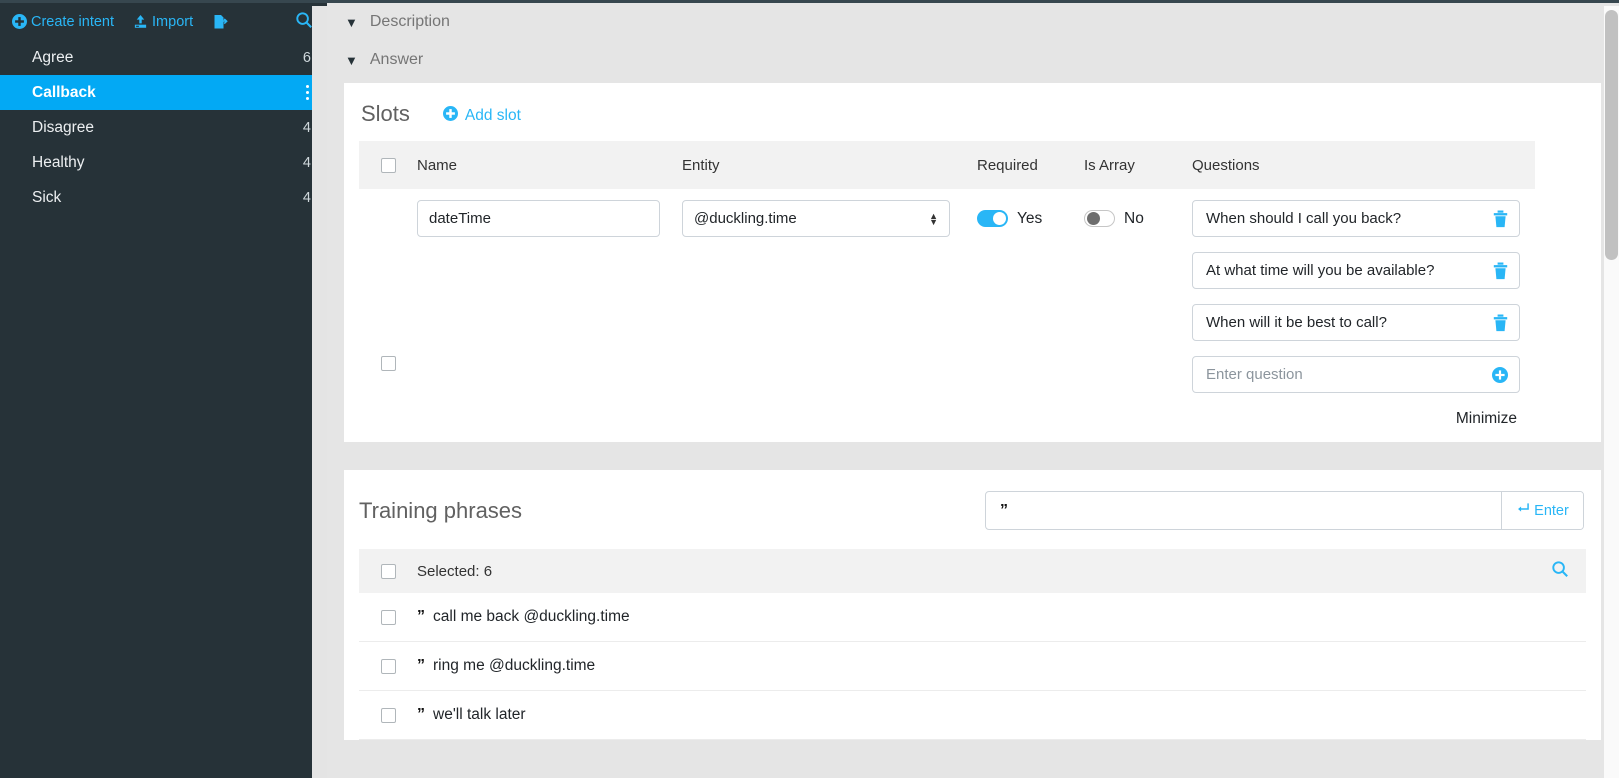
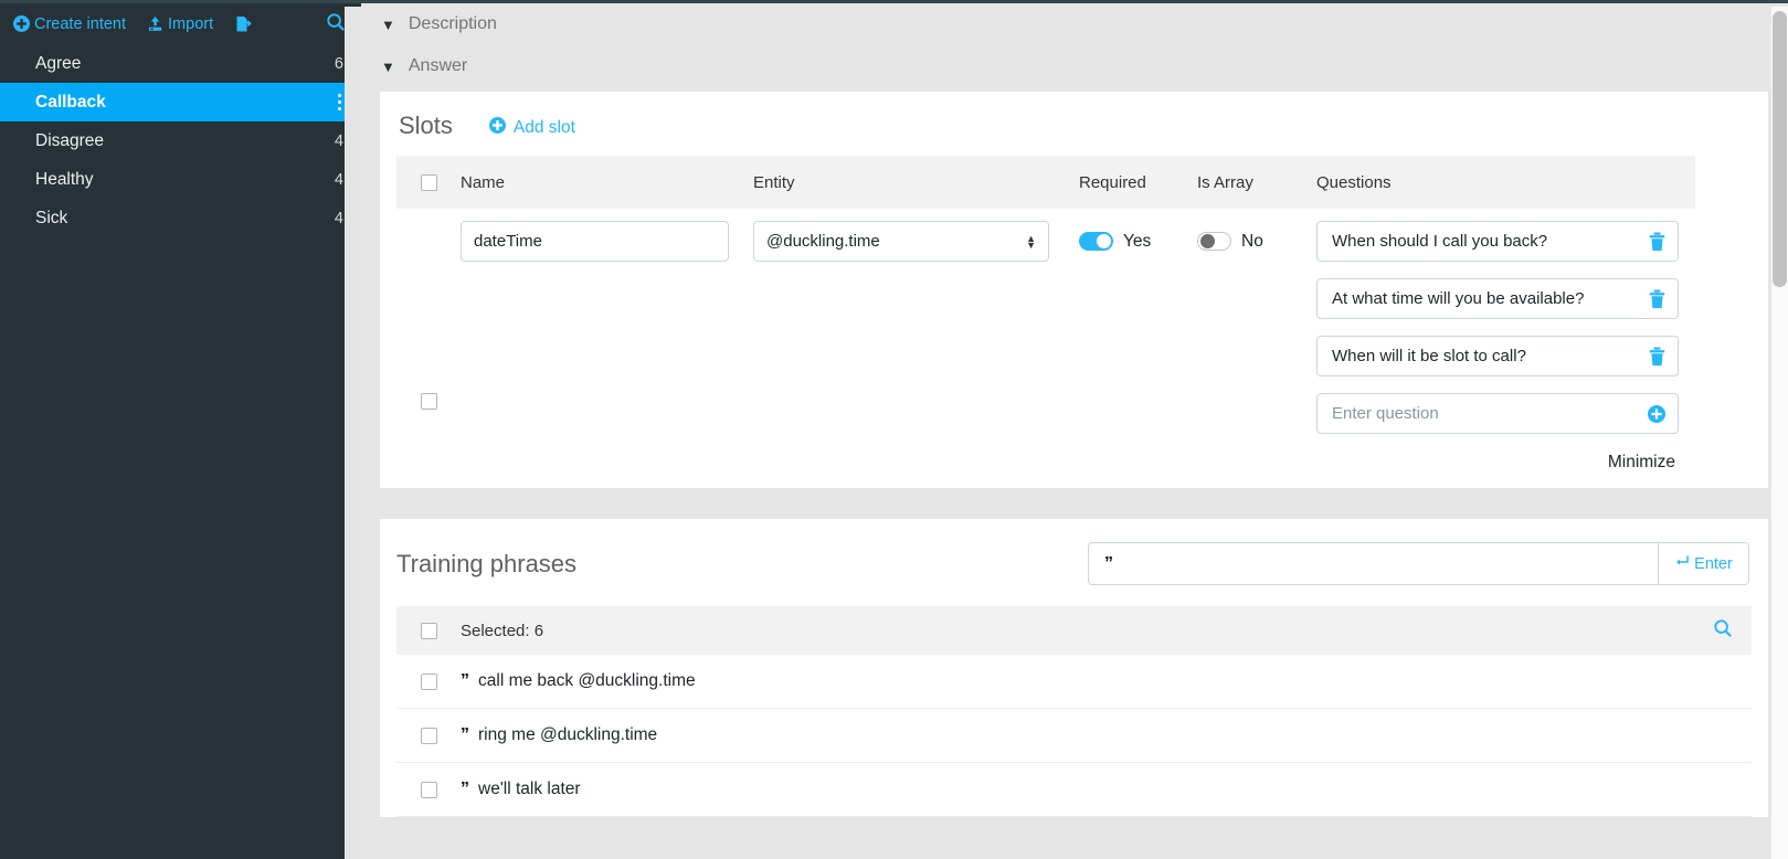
  Create intent
  Import
  Agree
  6
  Callback
  Disagree
  4
  Healthy
  4
  Sick
  4
  ▼
  Description
  ▼
  Answer
  Slots
  Add slot
  Name
  Entity
  Required
  Is Array
  Questions
  dateTime
  @duckling.time
  ▲
  ▼
  Yes
  No
  When should I call you back?
  At what time will you be available?
- When will it be best to call?
+ When will it be slot to call?
  Enter question
  Minimize
  Training phrases
  ”
  Enter
  Selected: 6
  ”
  call me back @duckling.time
  ”
  ring me @duckling.time
  ”
  we'll talk later
